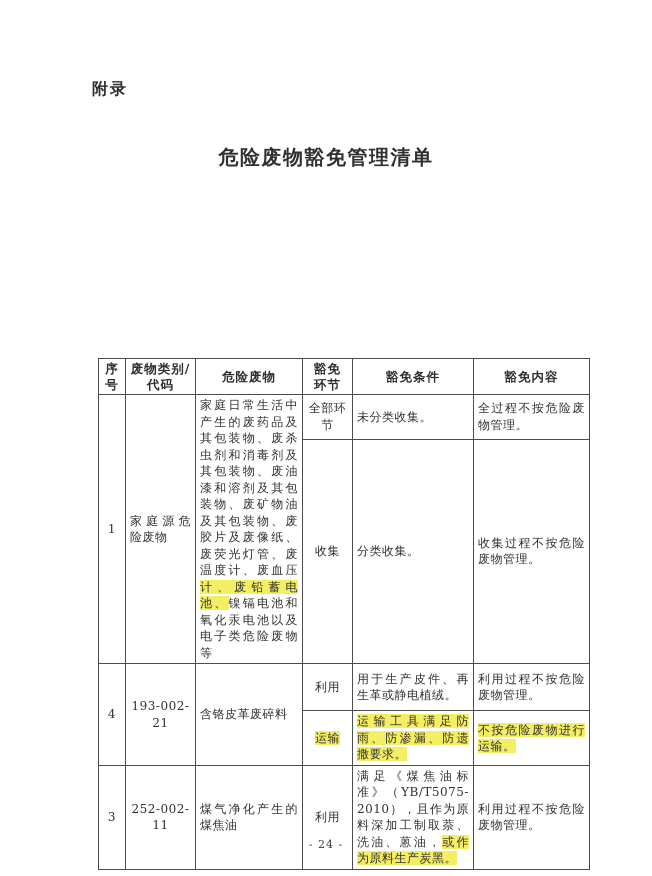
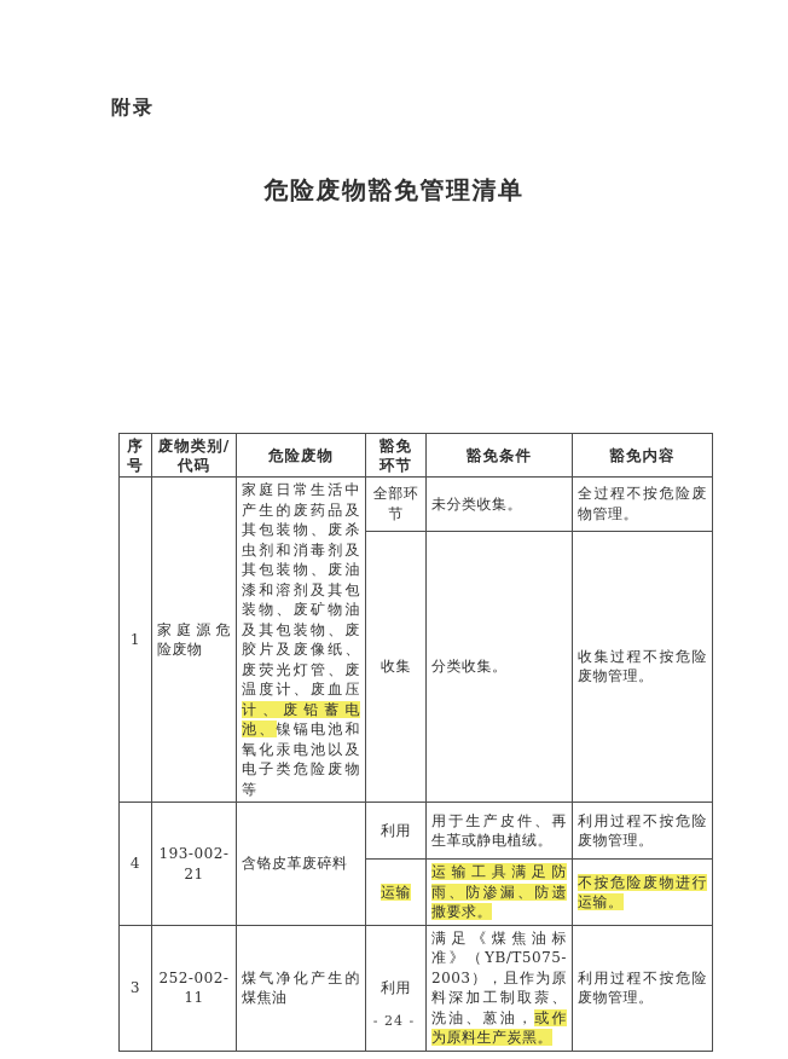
  附录
  危险废物豁免管理清单
  序号	废物类别/ 代码	危险废物	豁免 环节	豁免条件	豁免内容
  1	家庭源危险废物	家庭日常生活中产生的废药品及其包装物、废杀虫剂和消毒剂及其包装物、废油漆和溶剂及其包装物、废矿物油及其包装物、废胶片及废像纸、废荧光灯管、废温度计、废血压计、废铅蓄电池、镍镉电池和氧化汞电池以及电子类危险废物等	全部环节	未分类收集。	全过程不按危险废物管理。
  收集	分类收集。	收集过程不按危险废物管理。
  4	193-002-21	含铬皮革废碎料	利用	用于生产皮件、再生革或静电植绒。	利用过程不按危险废物管理。
  运输	运输工具满足防雨、防渗漏、防遗撒要求。	不按危险废物进行运输。
- 3	252-002-11	煤气净化产生的煤焦油	利用	满足《煤焦油标准》（YB/T5075-2010），且作为原料深加工制取萘、洗油、蒽油，或作为原料生产炭黑。	利用过程不按危险废物管理。
+ 3	252-002-11	煤气净化产生的煤焦油	利用	满足《煤焦油标准》（YB/T5075-2003），且作为原料深加工制取萘、洗油、蒽油，或作为原料生产炭黑。	利用过程不按危险废物管理。
  - 24 -
